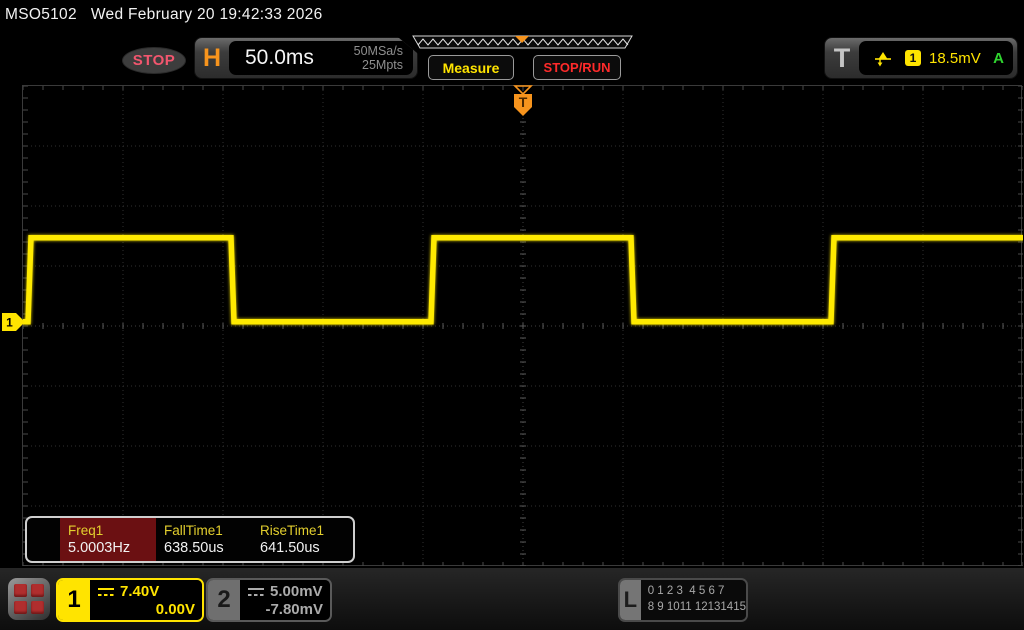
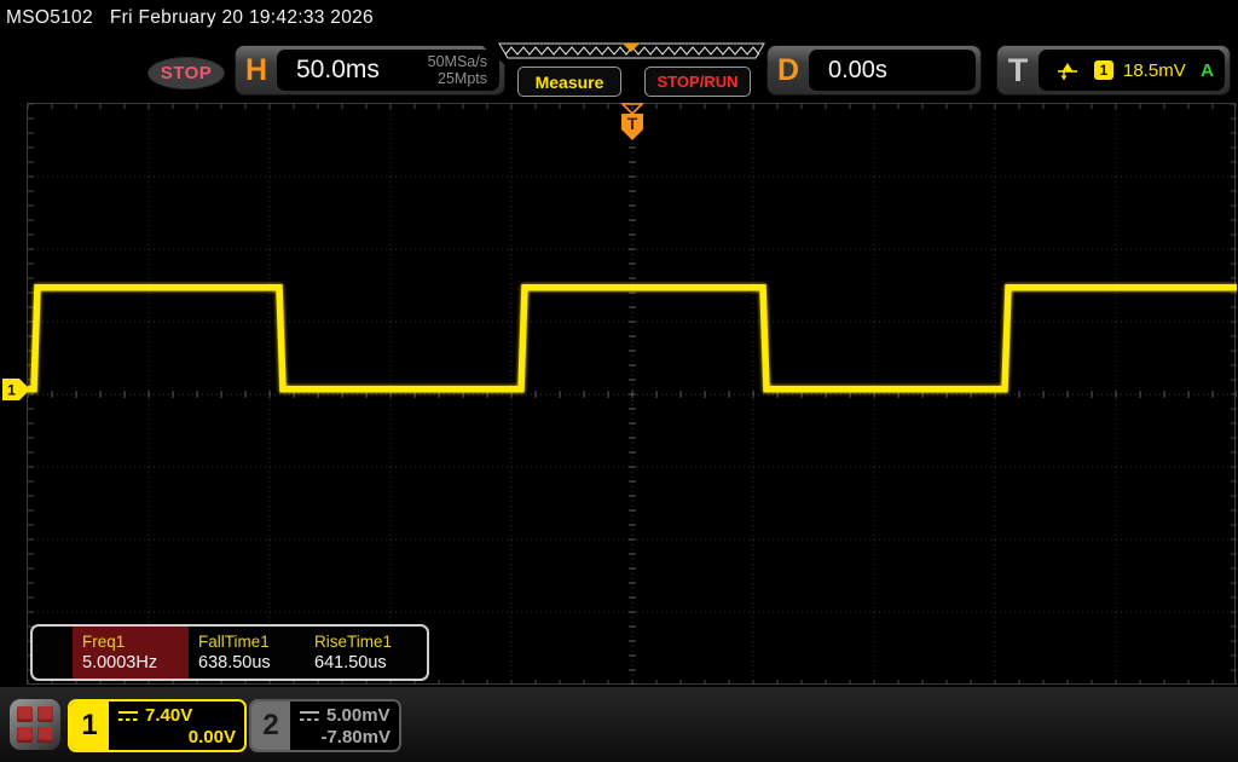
  MSO5102
- Wed February 20 19:42:33 2026
+ Fri February 20 19:42:33 2026
  STOP
  H
  50.0ms
  50MSa/s
  25Mpts
  Measure
  STOP/RUN
+ D
+ 0.00s
  T
  1
  18.5mV
  A
  T
  1
  Freq1
  5.0003Hz
  FallTime1
  638.50us
  RiseTime1
  641.50us
  1
  7.40V
  0.00V
  2
  5.00mV
  -7.80mV
- L
- 0 1 2 3 4 5 6 7
- 8 9 1011 12131415
